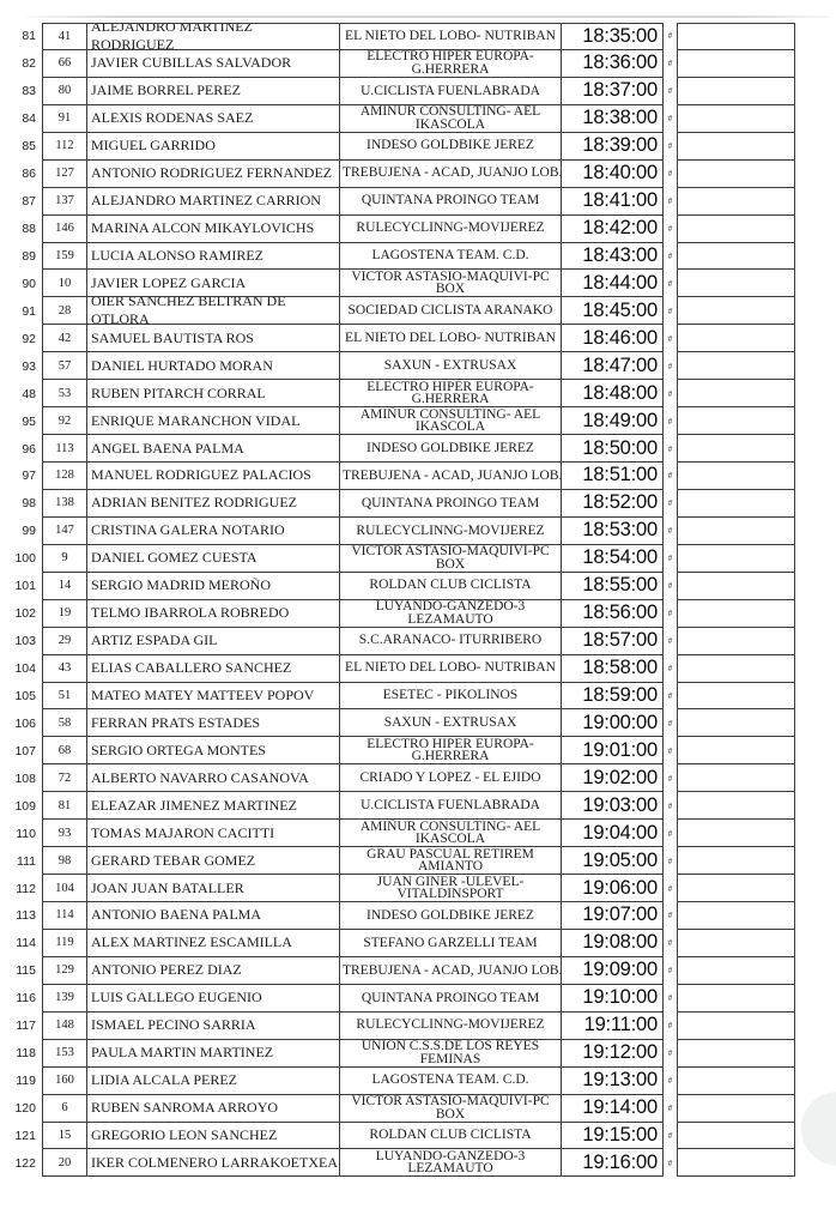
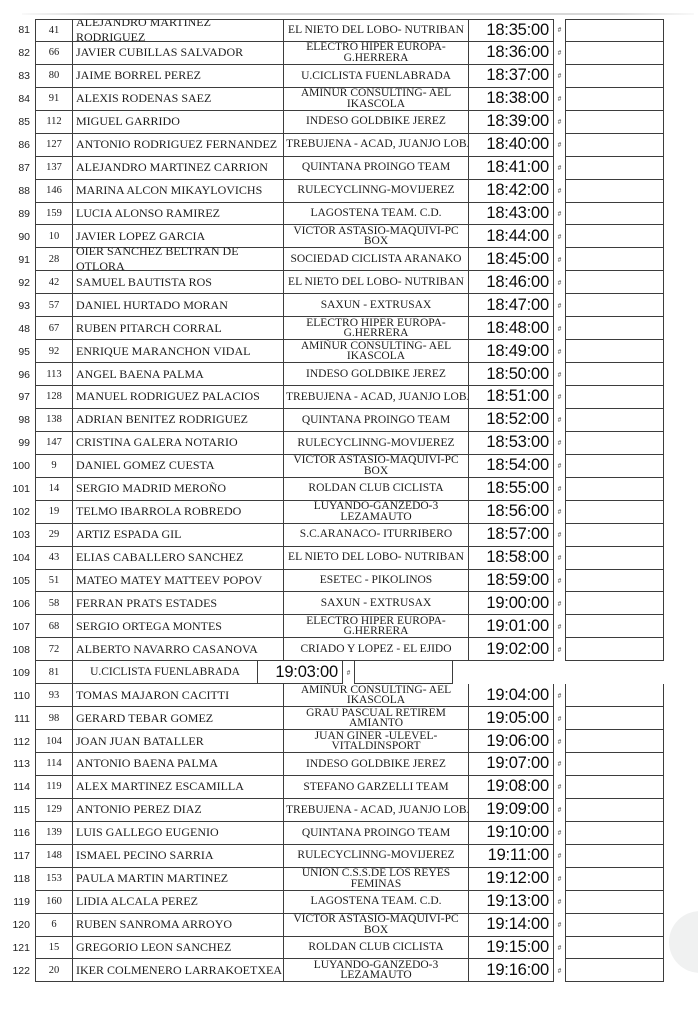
  81
  41
  ALEJANDRO MARTINEZ RODRIGUEZ
  EL NIETO DEL LOBO- NUTRIBAN
  18:35:00
  #
  82
  66
  JAVIER CUBILLAS SALVADOR
  ELECTRO HIPER EUROPA-
  G.HERRERA
  18:36:00
  #
  83
  80
  JAIME BORREL PEREZ
  U.CICLISTA FUENLABRADA
  18:37:00
  #
  84
  91
  ALEXIS RODENAS SAEZ
  AMIÑUR CONSULTING- AEL IKASCOLA
  18:38:00
  #
  85
  112
  MIGUEL GARRIDO
  INDESO GOLDBIKE JEREZ
  18:39:00
  #
  86
  127
  ANTONIO RODRIGUEZ FERNANDEZ
  TREBUJENA - ACAD, JUANJO LOB
  18:40:00
  #
  87
  137
  ALEJANDRO MARTINEZ CARRION
  QUINTANA PROINGO TEAM
  18:41:00
  #
  88
  146
  MARINA ALCON MIKAYLOVICHS
  RULECYCLINNG-MOVIJEREZ
  18:42:00
  #
  89
  159
  LUCIA ALONSO RAMIREZ
  LAGOSTENA TEAM. C.D.
  18:43:00
  #
  90
  10
  JAVIER LOPEZ GARCIA
  VICTOR ASTASIO-MAQUIVI-PC BOX
  18:44:00
  #
  91
  28
  OIER SANCHEZ BELTRAN DE OTLORA
  SOCIEDAD CICLISTA ARANAKO
  18:45:00
  #
  92
  42
  SAMUEL BAUTISTA ROS
  EL NIETO DEL LOBO- NUTRIBAN
  18:46:00
  #
  93
  57
  DANIEL HURTADO MORAN
  SAXUN - EXTRUSAX
  18:47:00
  #
  48
- 53
+ 67
  RUBEN PITARCH CORRAL
  ELECTRO HIPER EUROPA-
  G.HERRERA
  18:48:00
  #
  95
  92
  ENRIQUE MARANCHON VIDAL
  AMIÑUR CONSULTING- AEL IKASCOLA
  18:49:00
  #
  96
  113
  ANGEL BAENA PALMA
  INDESO GOLDBIKE JEREZ
  18:50:00
  #
  97
  128
  MANUEL RODRIGUEZ PALACIOS
  TREBUJENA - ACAD, JUANJO LOB
  18:51:00
  #
  98
  138
  ADRIAN BENITEZ RODRIGUEZ
  QUINTANA PROINGO TEAM
  18:52:00
  #
  99
  147
  CRISTINA GALERA NOTARIO
  RULECYCLINNG-MOVIJEREZ
  18:53:00
  #
  100
  9
  DANIEL GOMEZ CUESTA
  VICTOR ASTASIO-MAQUIVI-PC BOX
  18:54:00
  #
  101
  14
  SERGIO MADRID MEROÑO
  ROLDAN CLUB CICLISTA
  18:55:00
  #
  102
  19
  TELMO IBARROLA ROBREDO
  LUYANDO-GANZEDO-3
  LEZAMAUTO
  18:56:00
  #
  103
  29
  ARTIZ ESPADA GIL
  S.C.ARANACO- ITURRIBERO
  18:57:00
  #
  104
  43
  ELIAS CABALLERO SANCHEZ
  EL NIETO DEL LOBO- NUTRIBAN
  18:58:00
  #
  105
  51
  MATEO MATEY MATTEEV POPOV
  ESETEC - PIKOLINOS
  18:59:00
  #
  106
  58
  FERRAN PRATS ESTADES
  SAXUN - EXTRUSAX
  19:00:00
  #
  107
  68
  SERGIO ORTEGA MONTES
  ELECTRO HIPER EUROPA-
  G.HERRERA
  19:01:00
  #
  108
  72
  ALBERTO NAVARRO CASANOVA
  CRIADO Y LOPEZ - EL EJIDO
  19:02:00
  #
  109
  81
- ELEAZAR JIMENEZ MARTINEZ
  U.CICLISTA FUENLABRADA
  19:03:00
  #
  110
  93
  TOMAS MAJARON CACITTI
  AMIÑUR CONSULTING- AEL IKASCOLA
  19:04:00
  #
  111
  98
  GERARD TEBAR GOMEZ
  GRAU PASCUAL RETIREM
  AMIANTO
  19:05:00
  #
  112
  104
  JOAN JUAN BATALLER
  JUAN GINER -ULEVEL-
  VITALDINSPORT
  19:06:00
  #
  113
  114
  ANTONIO BAENA PALMA
  INDESO GOLDBIKE JEREZ
  19:07:00
  #
  114
  119
  ALEX MARTINEZ ESCAMILLA
  STEFANO GARZELLI TEAM
  19:08:00
  #
  115
  129
  ANTONIO PEREZ DIAZ
  TREBUJENA - ACAD, JUANJO LOB
  19:09:00
  #
  116
  139
  LUIS GALLEGO EUGENIO
  QUINTANA PROINGO TEAM
  19:10:00
  #
  117
  148
  ISMAEL PECINO SARRIA
  RULECYCLINNG-MOVIJEREZ
  19:11:00
  #
  118
  153
  PAULA MARTIN MARTINEZ
  UNION C.S.S.DE LOS REYES
  FEMINAS
  19:12:00
  #
  119
  160
  LIDIA ALCALA PEREZ
  LAGOSTENA TEAM. C.D.
  19:13:00
  #
  120
  6
  RUBEN SANROMA ARROYO
  VICTOR ASTASIO-MAQUIVI-PC BOX
  19:14:00
  #
  121
  15
  GREGORIO LEON SANCHEZ
  ROLDAN CLUB CICLISTA
  19:15:00
  #
  122
  20
  IKER COLMENERO LARRAKOETXEA
  LUYANDO-GANZEDO-3
  LEZAMAUTO
  19:16:00
  #
